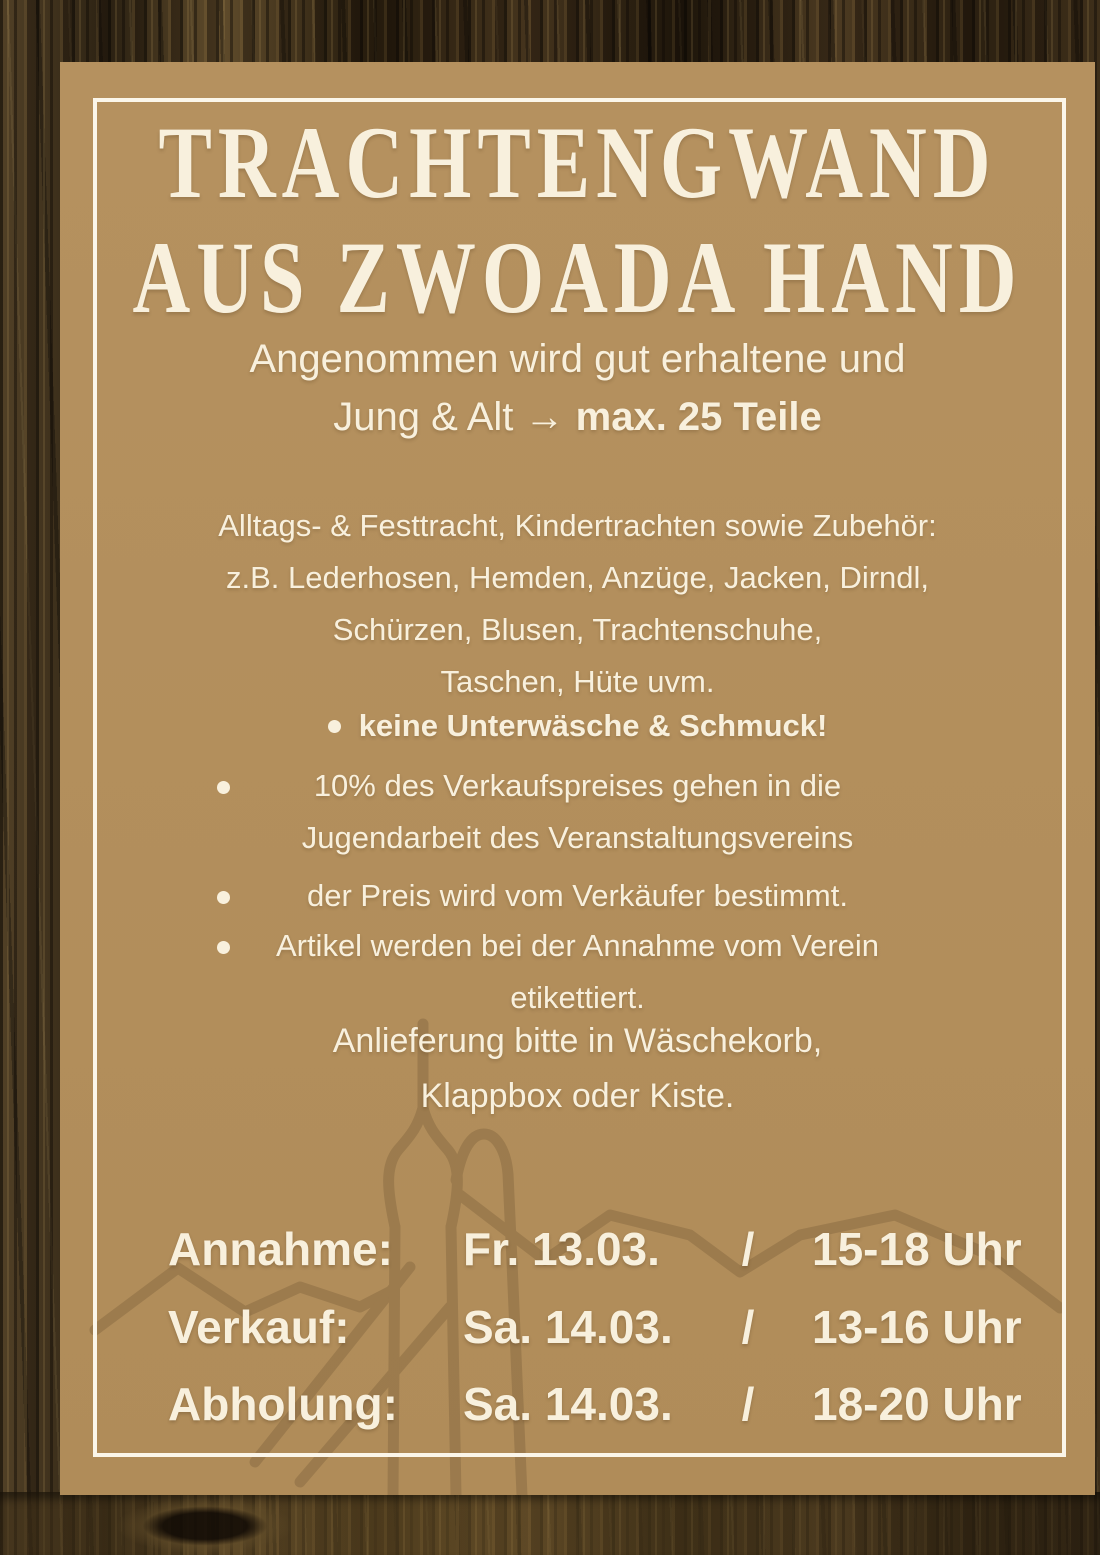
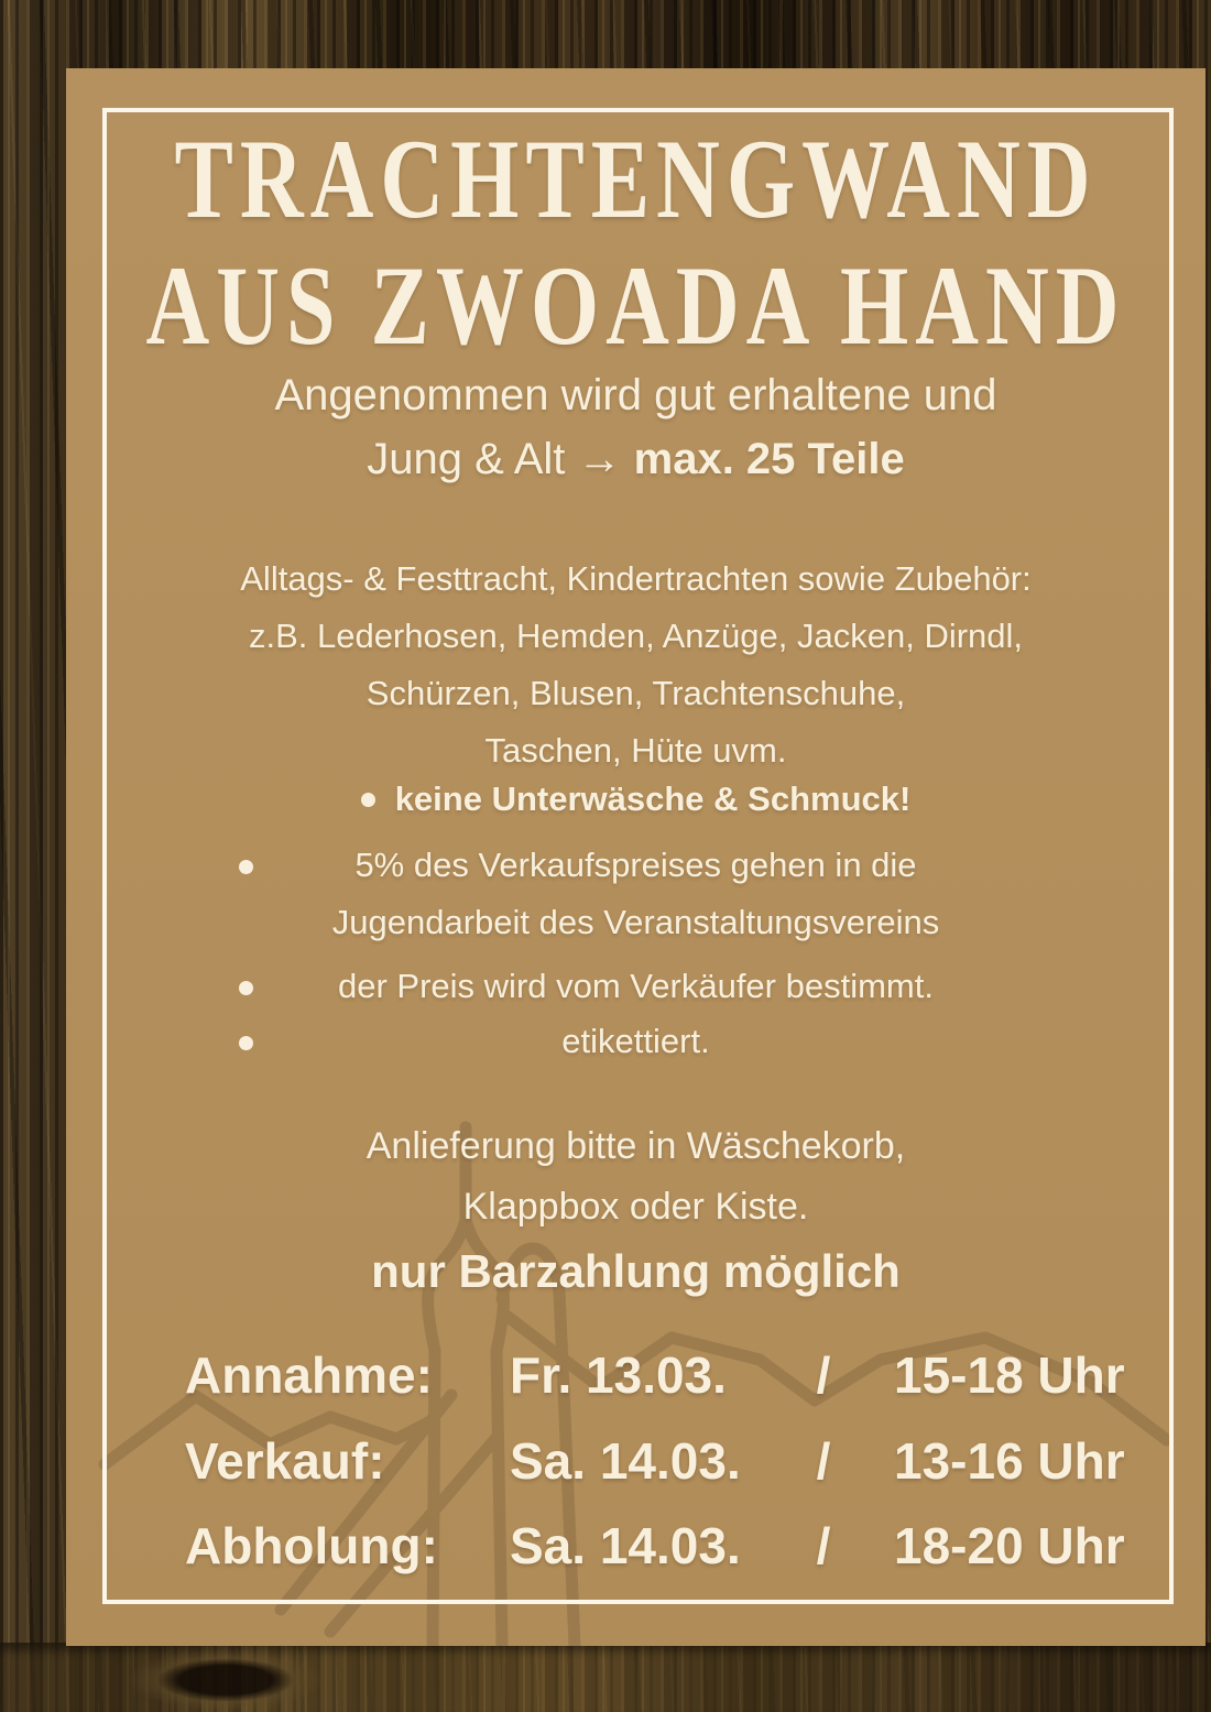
  TRACHTENGWAND
  AUS ZWOADA HAND
  Angenommen wird gut erhaltene und
  Jung & Alt → max. 25 Teile
  Alltags- & Festtracht, Kindertrachten sowie Zubehör:
  z.B. Lederhosen, Hemden, Anzüge, Jacken, Dirndl,
  Schürzen, Blusen, Trachtenschuhe,
  Taschen, Hüte uvm.
  keine Unterwäsche & Schmuck!
- 10% des Verkaufspreises gehen in die
+ 5% des Verkaufspreises gehen in die
  Jugendarbeit des Veranstaltungsvereins
  der Preis wird vom Verkäufer bestimmt.
- Artikel werden bei der Annahme vom Verein
  etikettiert.
  Anlieferung bitte in Wäschekorb,
  Klappbox oder Kiste.
+ nur Barzahlung möglich
  Annahme:
  Fr. 13.03.
  /
  15-18 Uhr
  Verkauf:
  Sa. 14.03.
  /
  13-16 Uhr
  Abholung:
  Sa. 14.03.
  /
  18-20 Uhr
